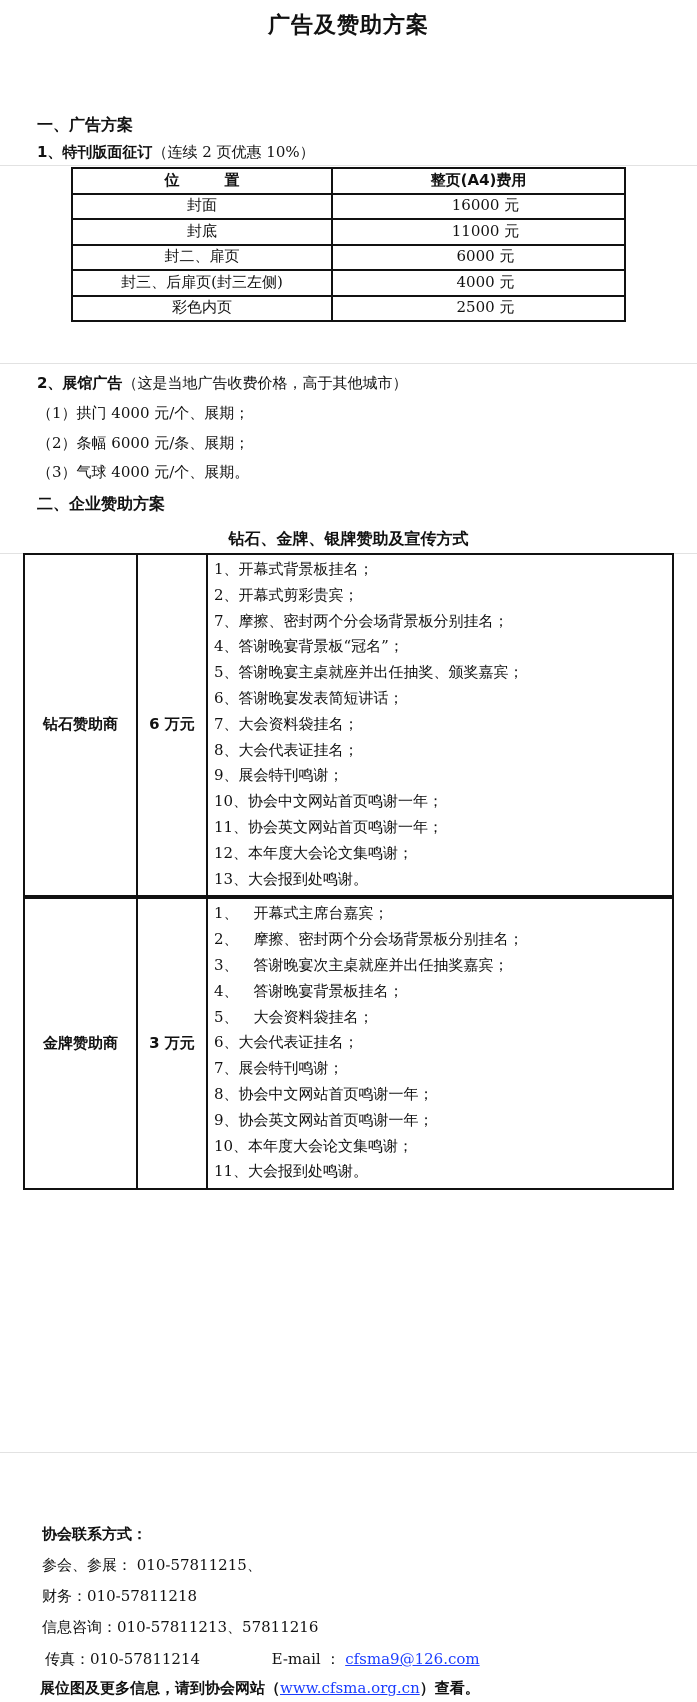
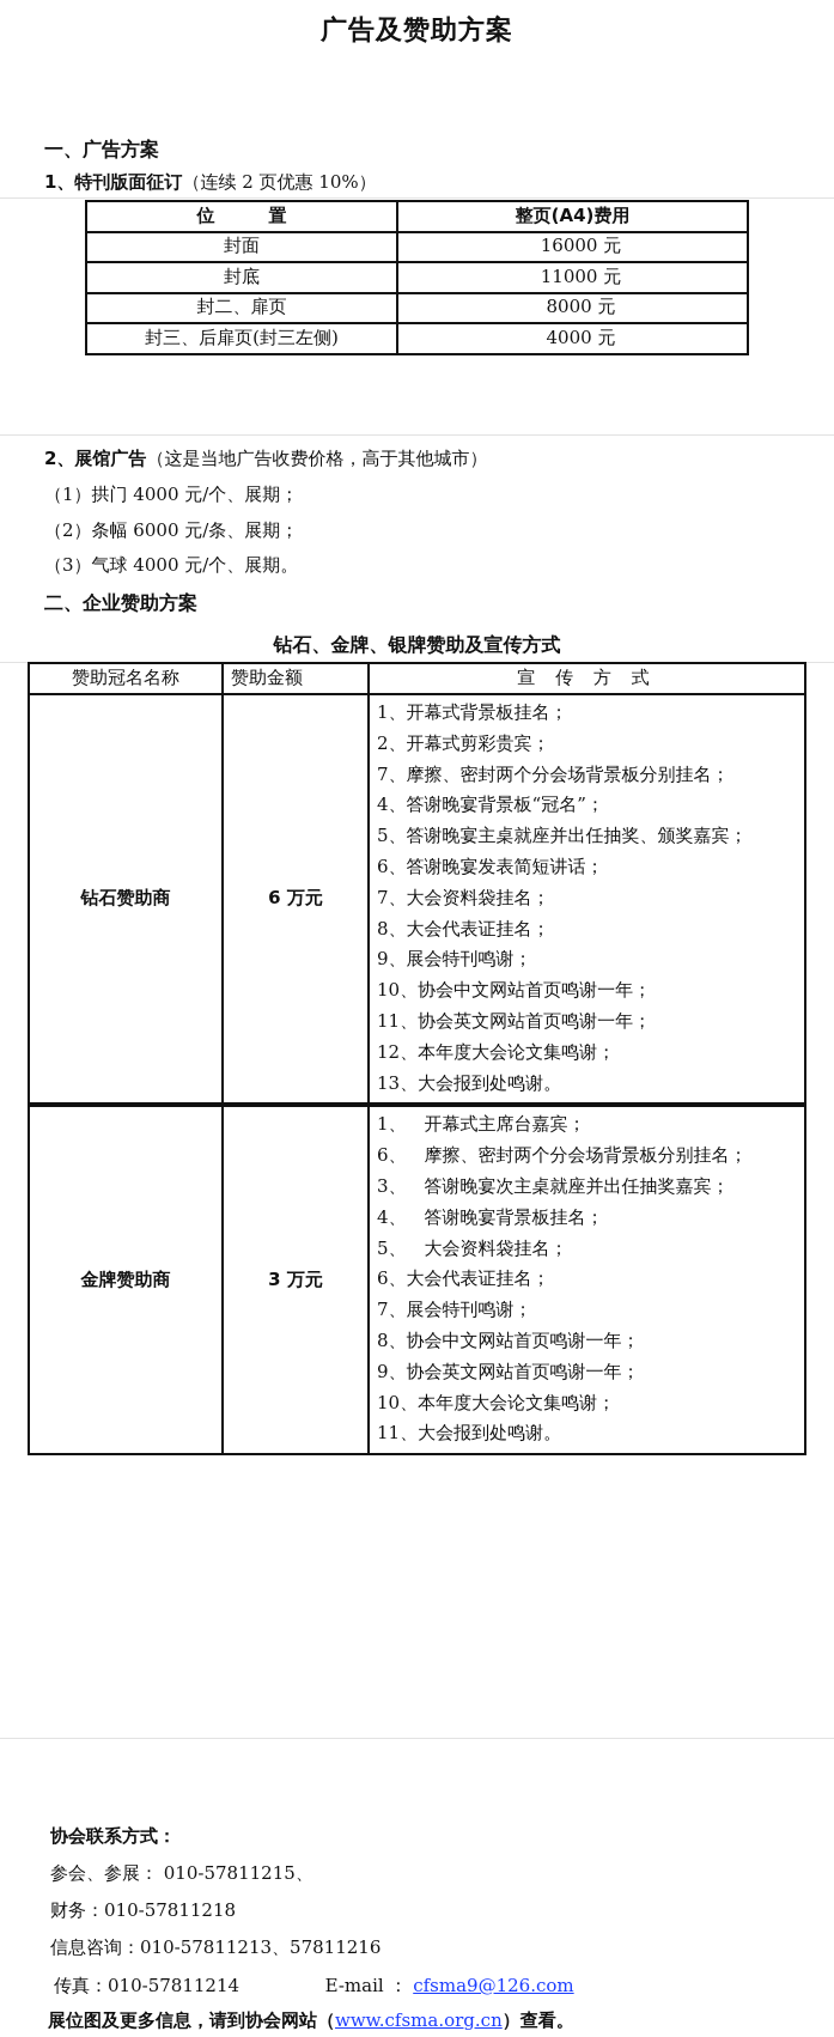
  广告及赞助方案
  一、广告方案
  1、特刊版面征订（连续 2 页优惠 10%）
  位 置	整页(A4)费用
  封面	16000 元
  封底	11000 元
- 封二、扉页	6000 元
+ 封二、扉页	8000 元
  封三、后扉页(封三左侧)	4000 元
- 彩色内页	2500 元
  2、展馆广告（这是当地广告收费价格，高于其他城市）
  （1）拱门 4000 元/个、展期；
  （2）条幅 6000 元/条、展期；
  （3）气球 4000 元/个、展期。
  二、企业赞助方案
  钻石、金牌、银牌赞助及宣传方式
+ 赞助冠名名称	赞助金额	宣 传 方 式
  钻石赞助商	6 万元	1、开幕式背景板挂名； 2、开幕式剪彩贵宾； 7、摩擦、密封两个分会场背景板分别挂名； 4、答谢晚宴背景板“冠名”； 5、答谢晚宴主桌就座并出任抽奖、颁奖嘉宾； 6、答谢晚宴发表简短讲话； 7、大会资料袋挂名； 8、大会代表证挂名； 9、展会特刊鸣谢； 10、协会中文网站首页鸣谢一年； 11、协会英文网站首页鸣谢一年； 12、本年度大会论文集鸣谢； 13、大会报到处鸣谢。
- 金牌赞助商	3 万元	1、 开幕式主席台嘉宾； 2、 摩擦、密封两个分会场背景板分别挂名； 3、 答谢晚宴次主桌就座并出任抽奖嘉宾； 4、 答谢晚宴背景板挂名； 5、 大会资料袋挂名； 6、大会代表证挂名； 7、展会特刊鸣谢； 8、协会中文网站首页鸣谢一年； 9、协会英文网站首页鸣谢一年； 10、本年度大会论文集鸣谢； 11、大会报到处鸣谢。
+ 金牌赞助商	3 万元	1、 开幕式主席台嘉宾； 6、 摩擦、密封两个分会场背景板分别挂名； 3、 答谢晚宴次主桌就座并出任抽奖嘉宾； 4、 答谢晚宴背景板挂名； 5、 大会资料袋挂名； 6、大会代表证挂名； 7、展会特刊鸣谢； 8、协会中文网站首页鸣谢一年； 9、协会英文网站首页鸣谢一年； 10、本年度大会论文集鸣谢； 11、大会报到处鸣谢。
  协会联系方式：
  参会、参展： 010-57811215、
  财务：010-57811218
  信息咨询：010-57811213、57811216
  传真：010-57811214 E-mail ： cfsma9@126.com
  展位图及更多信息，请到协会网站（www.cfsma.org.cn）查看。
